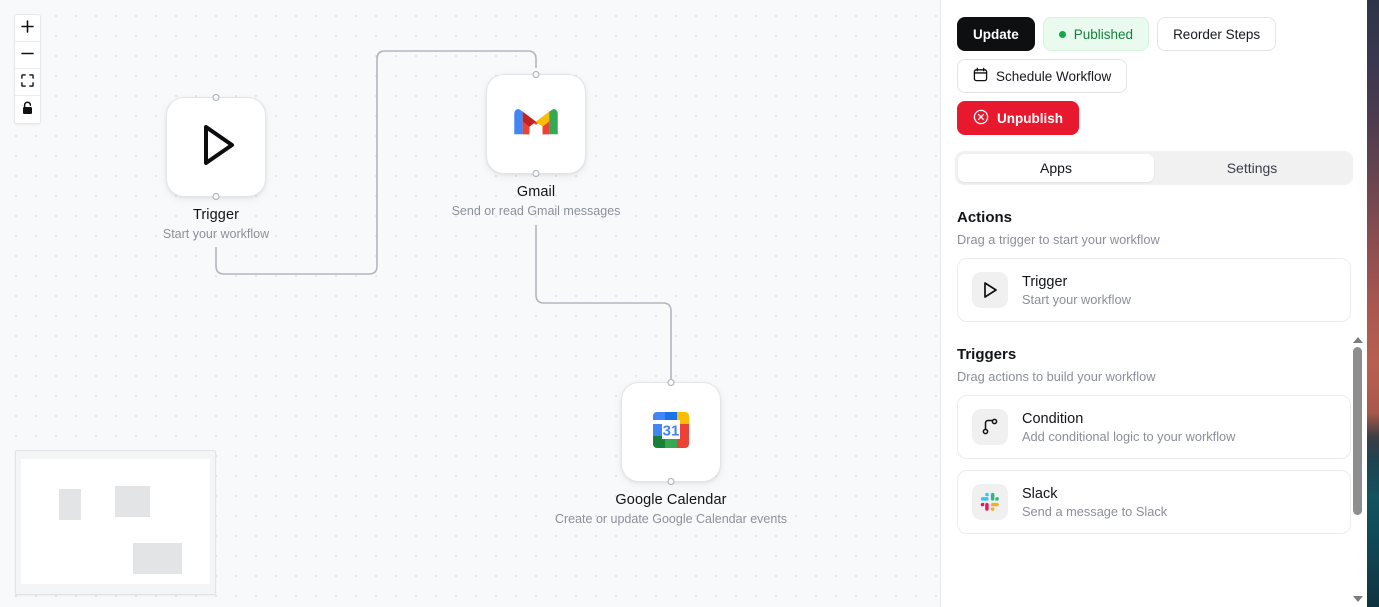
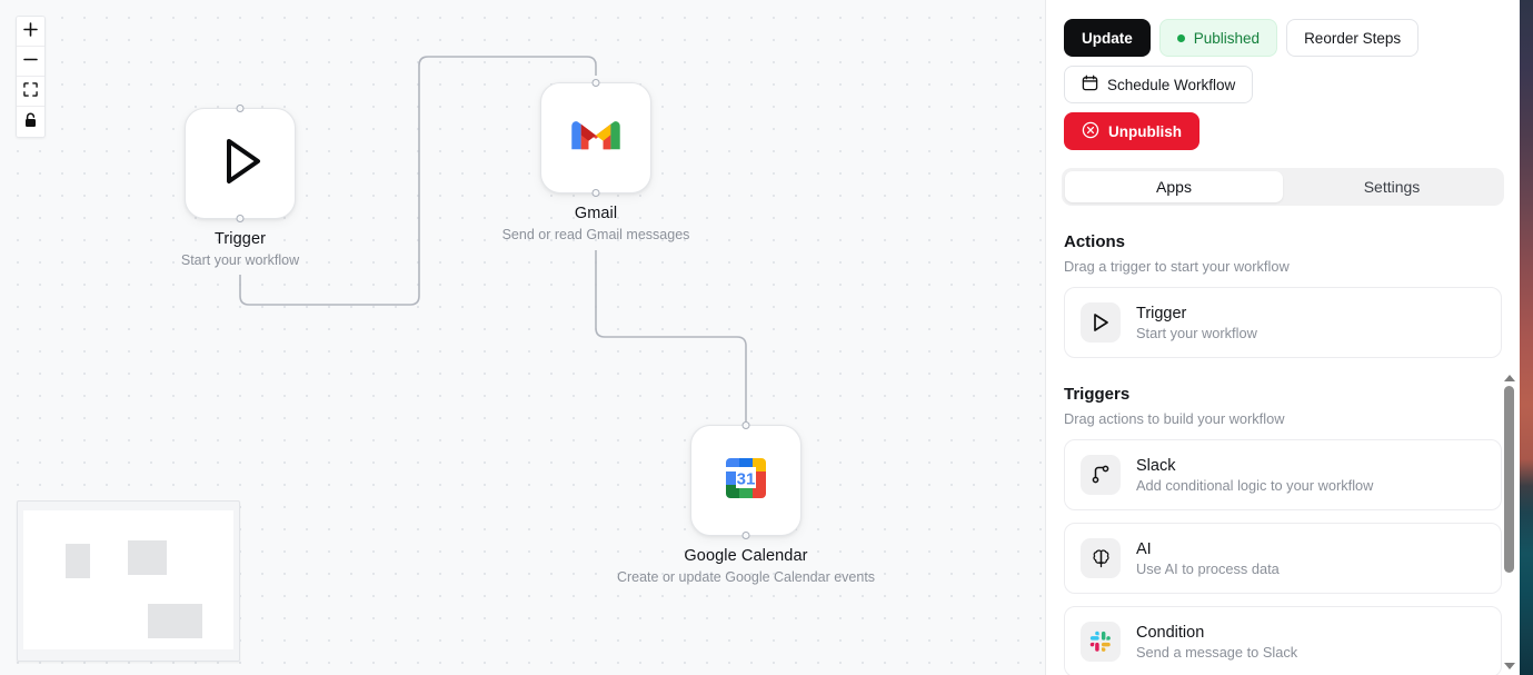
  Trigger
  Start your workflow
  Gmail
  Send or read Gmail messages
  31
  Google Calendar
  Create or update Google Calendar events
  Update
  Published
  Reorder Steps
  Schedule Workflow
  Unpublish
  Apps
  Settings
  Actions
  Drag a trigger to start your workflow
  Trigger
  Start your workflow
  Triggers
  Drag actions to build your workflow
- Condition
+ Slack
  Add conditional logic to your workflow
+ AI
+ Use AI to process data
- Slack
+ Condition
  Send a message to Slack
